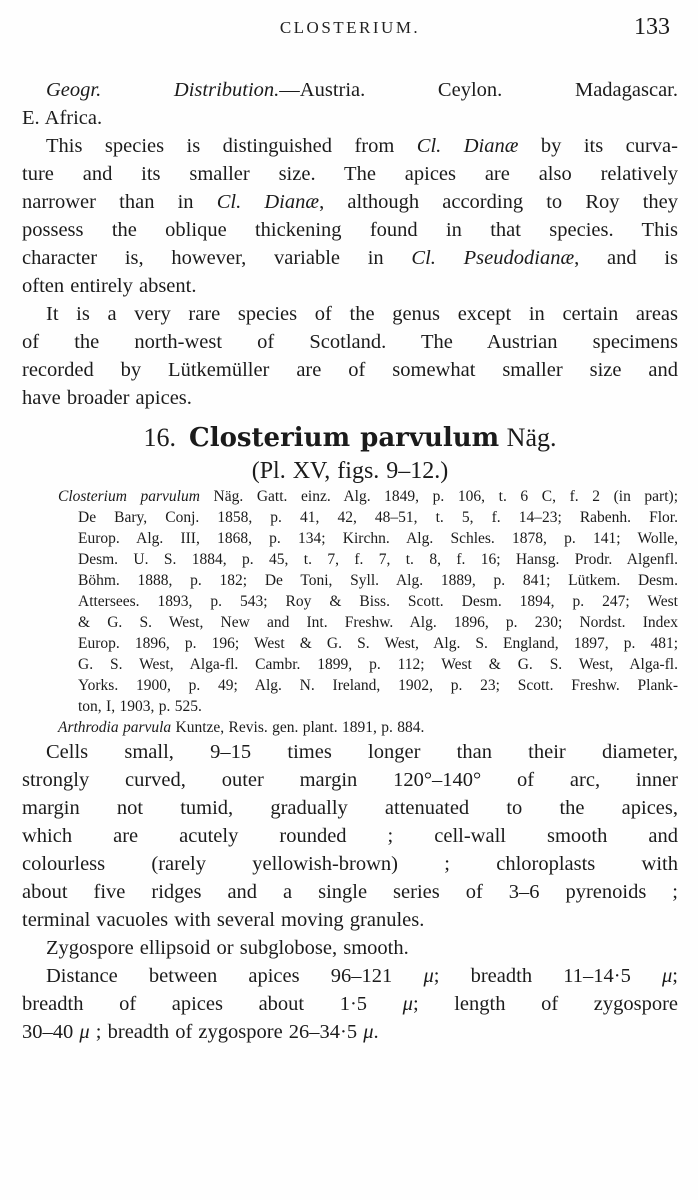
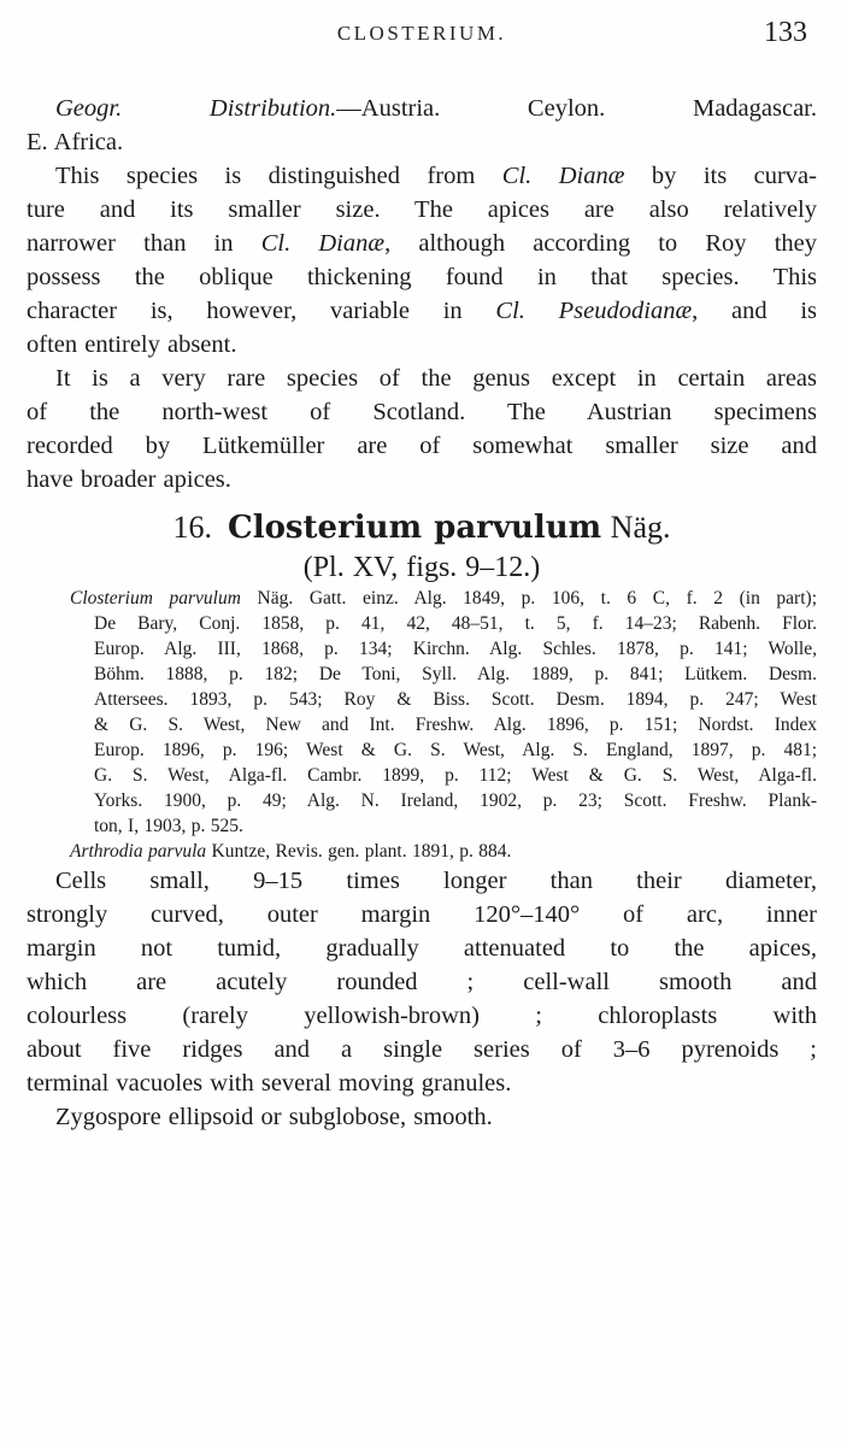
  CLOSTERIUM.
  133
  Geogr. Distribution.—Austria. Ceylon. Madagascar.
  E. Africa.
  This species is distinguished from Cl. Dianæ by its curva-
  ture and its smaller size. The apices are also relatively
  narrower than in Cl. Dianæ, although according to Roy they
  possess the oblique thickening found in that species. This
  character is, however, variable in Cl. Pseudodianæ, and is
  often entirely absent.
  It is a very rare species of the genus except in certain areas
  of the north-west of Scotland. The Austrian specimens
  recorded by Lütkemüller are of somewhat smaller size and
  have broader apices.
  16. Closterium parvulum Näg.
  (Pl. XV, figs. 9–12.)
  Closterium parvulum Näg. Gatt. einz. Alg. 1849, p. 106, t. 6 C, f. 2 (in part);
  De Bary, Conj. 1858, p. 41, 42, 48–51, t. 5, f. 14–23; Rabenh. Flor.
  Europ. Alg. III, 1868, p. 134; Kirchn. Alg. Schles. 1878, p. 141; Wolle,
- Desm. U. S. 1884, p. 45, t. 7, f. 7, t. 8, f. 16; Hansg. Prodr. Algenfl.
  Böhm. 1888, p. 182; De Toni, Syll. Alg. 1889, p. 841; Lütkem. Desm.
  Attersees. 1893, p. 543; Roy & Biss. Scott. Desm. 1894, p. 247; West
- & G. S. West, New and Int. Freshw. Alg. 1896, p. 230; Nordst. Index
+ & G. S. West, New and Int. Freshw. Alg. 1896, p. 151; Nordst. Index
  Europ. 1896, p. 196; West & G. S. West, Alg. S. England, 1897, p. 481;
  G. S. West, Alga-fl. Cambr. 1899, p. 112; West & G. S. West, Alga-fl.
  Yorks. 1900, p. 49; Alg. N. Ireland, 1902, p. 23; Scott. Freshw. Plank-
  ton, I, 1903, p. 525.
  Arthrodia parvula Kuntze, Revis. gen. plant. 1891, p. 884.
  Cells small, 9–15 times longer than their diameter,
  strongly curved, outer margin 120°–140° of arc, inner
  margin not tumid, gradually attenuated to the apices,
  which are acutely rounded ; cell-wall smooth and
  colourless (rarely yellowish-brown) ; chloroplasts with
  about five ridges and a single series of 3–6 pyrenoids ;
  terminal vacuoles with several moving granules.
  Zygospore ellipsoid or subglobose, smooth.
- Distance between apices 96–121 μ; breadth 11–14·5 μ;
- breadth of apices about 1·5 μ; length of zygospore
- 30–40 μ ; breadth of zygospore 26–34·5 μ.
